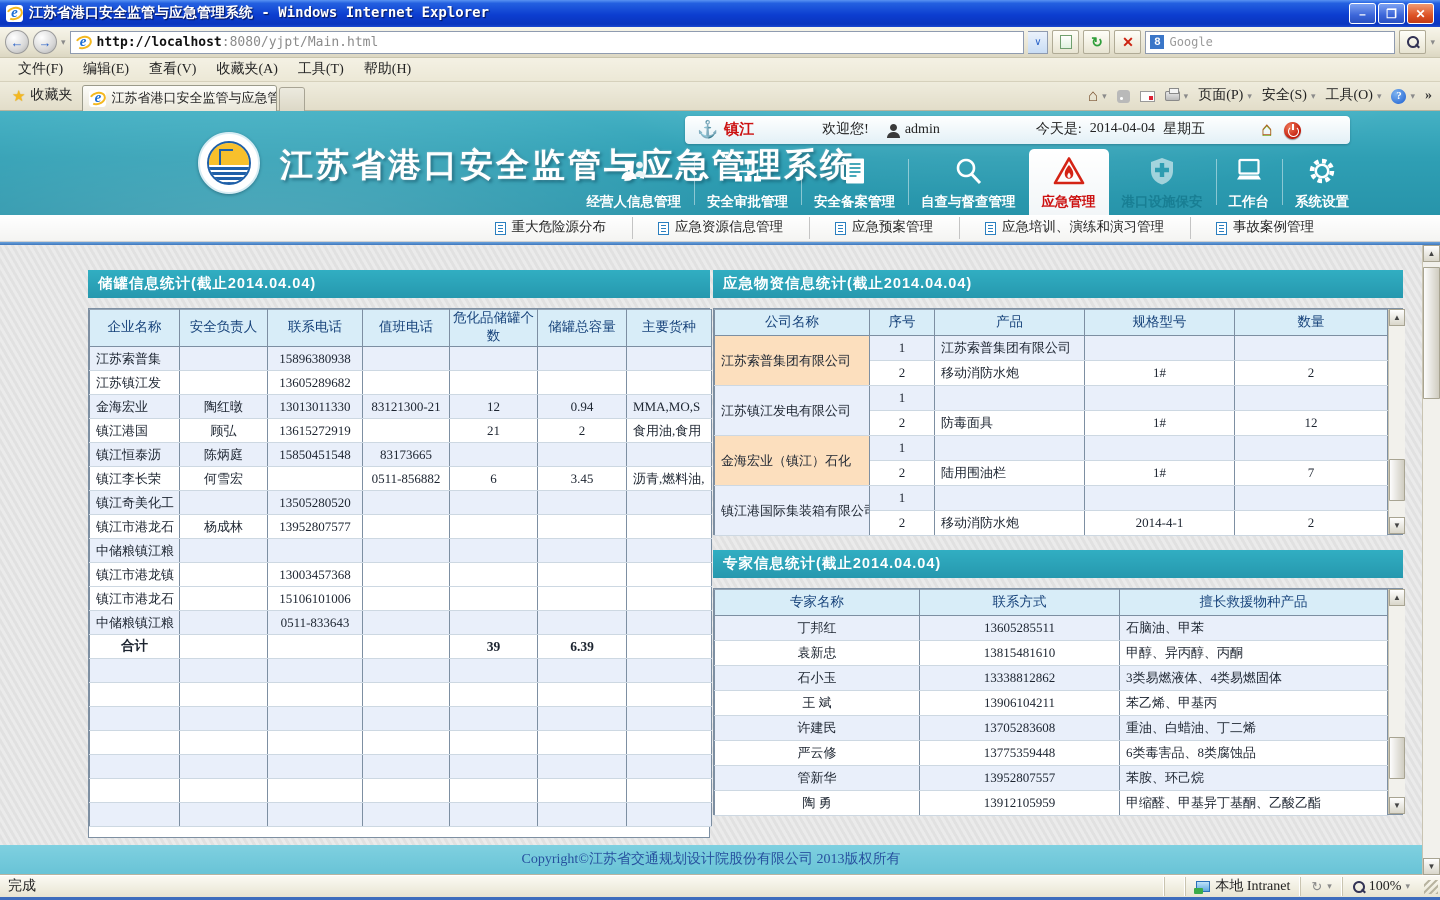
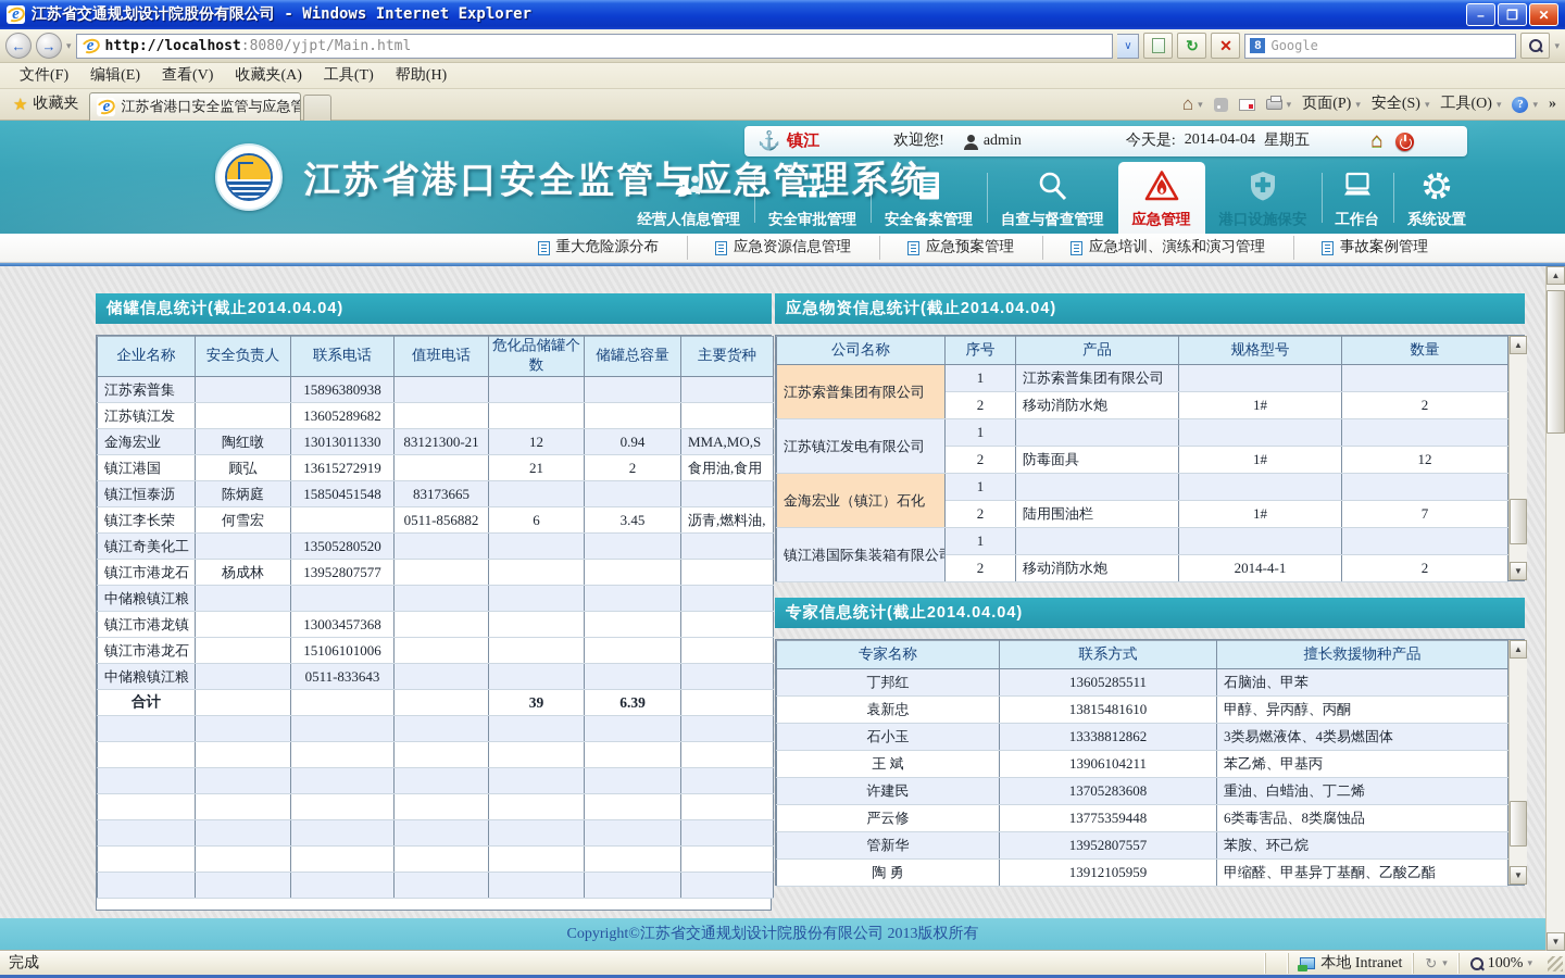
  e
- 江苏省港口安全监管与应急管理系统 - Windows Internet Explorer
+ 江苏省交通规划设计院股份有限公司 - Windows Internet Explorer
  –
  ❐
  ✕
  ←
  →
  ▾
  e
  http://localhost
  :8080/yjpt/Main.html
  ∨
  ↻
  ✕
  8
  Google
  ▾
  文件(F)
  编辑(E)
  查看(V)
  收藏夹(A)
  工具(T)
  帮助(H)
  ★
  收藏夹
  e
  江苏省港口安全监管与应急管
  ⌂
  ▾
  ▾
  页面(P)
  ▾
  安全(S)
  ▾
  工具(O)
  ▾
  ?
  ▾
  »
  江苏省港口安全监管与应急管理系统
  ⚓
  镇江
  欢迎您!
  admin
  今天是:
  2014-04-04
  星期五
  ⌂
  经营人信息管理
  安全审批管理
  安全备案管理
  自查与督查管理
  应急管理
  港口设施保安
  工作台
  系统设置
  重大危险源分布
  应急资源信息管理
  应急预案管理
  应急培训、演练和演习管理
  事故案例管理
  储罐信息统计(截止2014.04.04)
  企业名称	安全负责人	联系电话	值班电话	危化品储罐个数	储罐总容量	主要货种
  江苏索普集		15896380938
  江苏镇江发		13605289682
  金海宏业	陶红暾	13013011330	83121300-21	12	0.94	MMA,MO,S
  镇江港国	顾弘	13615272919		21	2	食用油,食用
  镇江恒泰沥	陈炳庭	15850451548	83173665
  镇江李长荣	何雪宏		0511-856882	6	3.45	沥青,燃料油,
  镇江奇美化工		13505280520
  镇江市港龙石	杨成林	13952807577
  中储粮镇江粮
  镇江市港龙镇		13003457368
  镇江市港龙石		15106101006
  中储粮镇江粮		0511-833643
  合计				39	6.39
  应急物资信息统计(截止2014.04.04)
  公司名称	序号	产品	规格型号	数量
  江苏索普集团有限公司	1	江苏索普集团有限公司
  2	移动消防水炮	1#	2
  江苏镇江发电有限公司	1
  2	防毒面具	1#	12
  金海宏业（镇江）石化	1
  2	陆用围油栏	1#	7
  镇江港国际集装箱有限公	1
  2	移动消防水炮	2014-4-1	2
  ▲
  ▼
  专家信息统计(截止2014.04.04)
  专家名称	联系方式	擅长救援物种产品
  丁邦红	13605285511	石脑油、甲苯
  袁新忠	13815481610	甲醇、异丙醇、丙酮
  石小玉	13338812862	3类易燃液体、4类易燃固体
  王 斌	13906104211	苯乙烯、甲基丙
  许建民	13705283608	重油、白蜡油、丁二烯
  严云修	13775359448	6类毒害品、8类腐蚀品
  管新华	13952807557	苯胺、环己烷
  陶 勇	13912105959	甲缩醛、甲基异丁基酮、乙酸乙酯
  ▲
  ▼
  ▲
  ▼
  Copyright©江苏省交通规划设计院股份有限公司 2013版权所有
  完成
  本地 Intranet
  ↻
  ▾
  100%
  ▾
